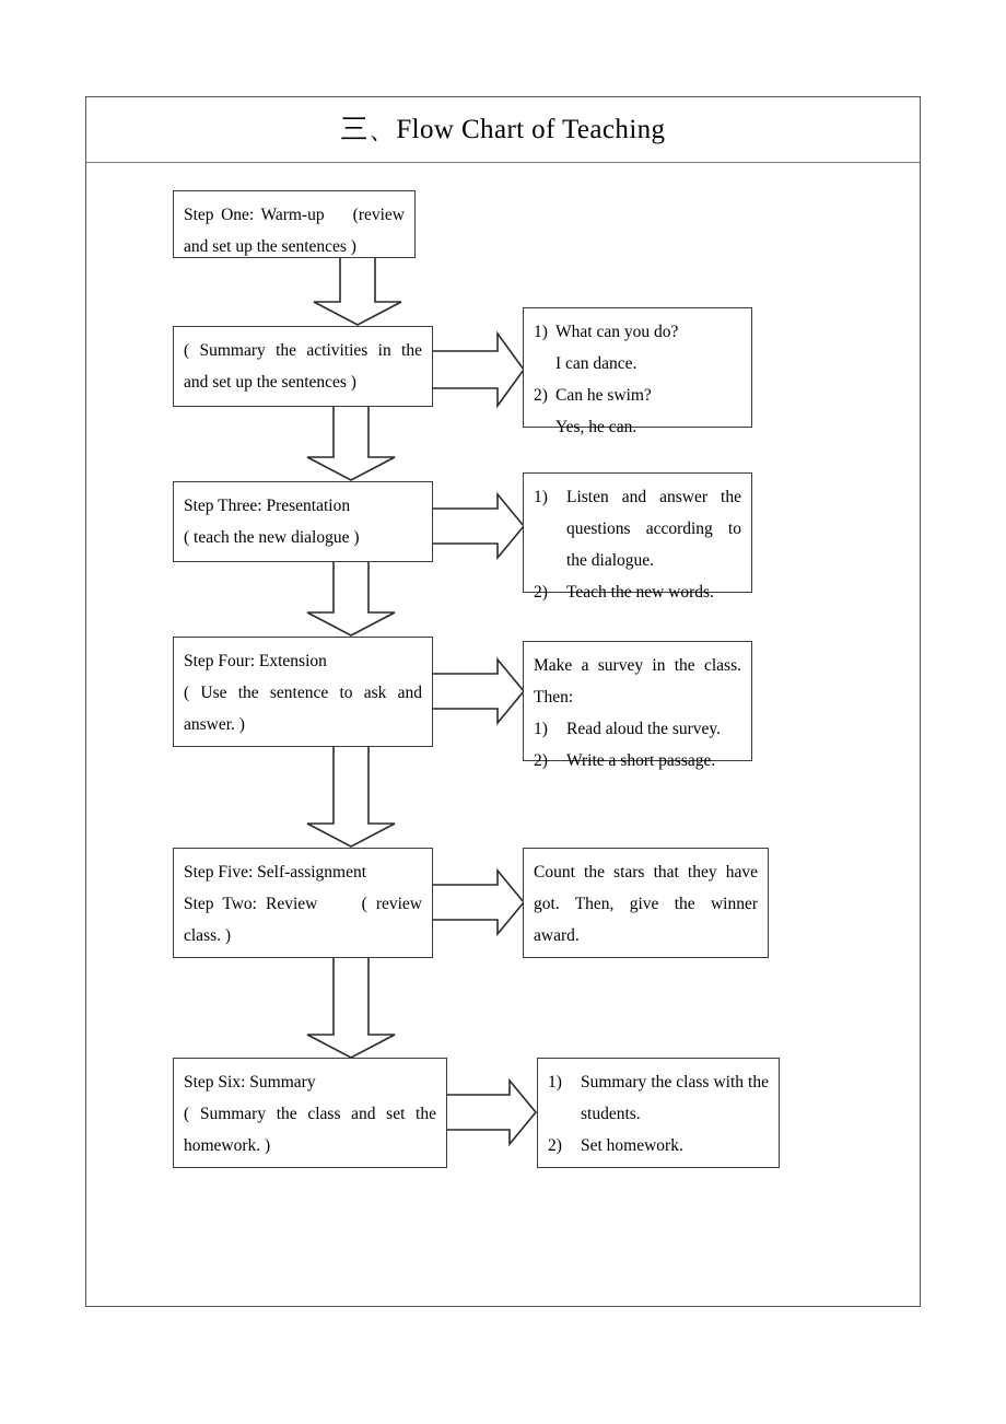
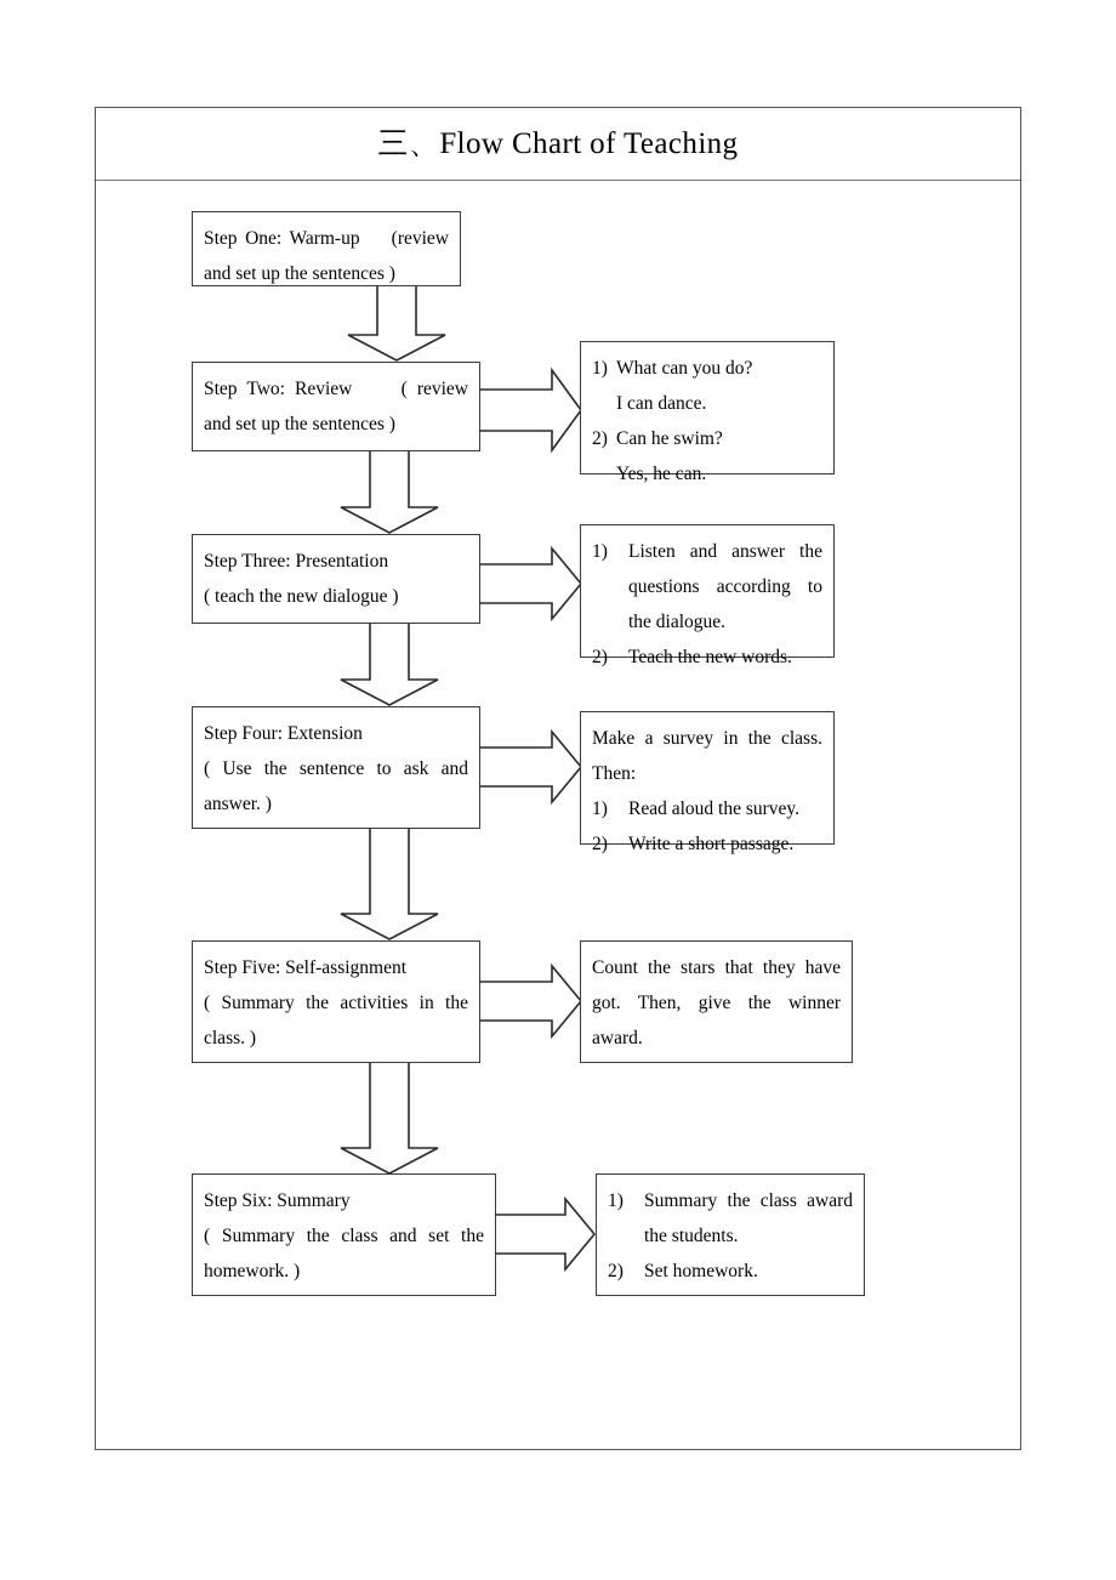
  三、Flow Chart of Teaching
  Step One: Warm-up (review
  and set up the sentences )
- ( Summary the activities in the
+ Step Two: Review ( review
  and set up the sentences )
  1)
  What can you do?
  I can dance.
  2)
  Can he swim?
  Yes, he can.
  Step Three: Presentation
  ( teach the new dialogue )
  1)
  Listen and answer the questions according to the dialogue.
  2)
  Teach the new words.
  Step Four: Extension
  ( Use the sentence to ask and
  answer. )
  Make a survey in the class.
  Then:
  1)
  Read aloud the survey.
  2)
  Write a short passage.
  Step Five: Self-assignment
- Step Two: Review ( review
+ ( Summary the activities in the
  class. )
  Count the stars that they have got. Then, give the winner award.
  Step Six: Summary
  ( Summary the class and set the
  homework. )
  1)
- Summary the class with the students.
+ Summary the class award the students.
  2)
  Set homework.
